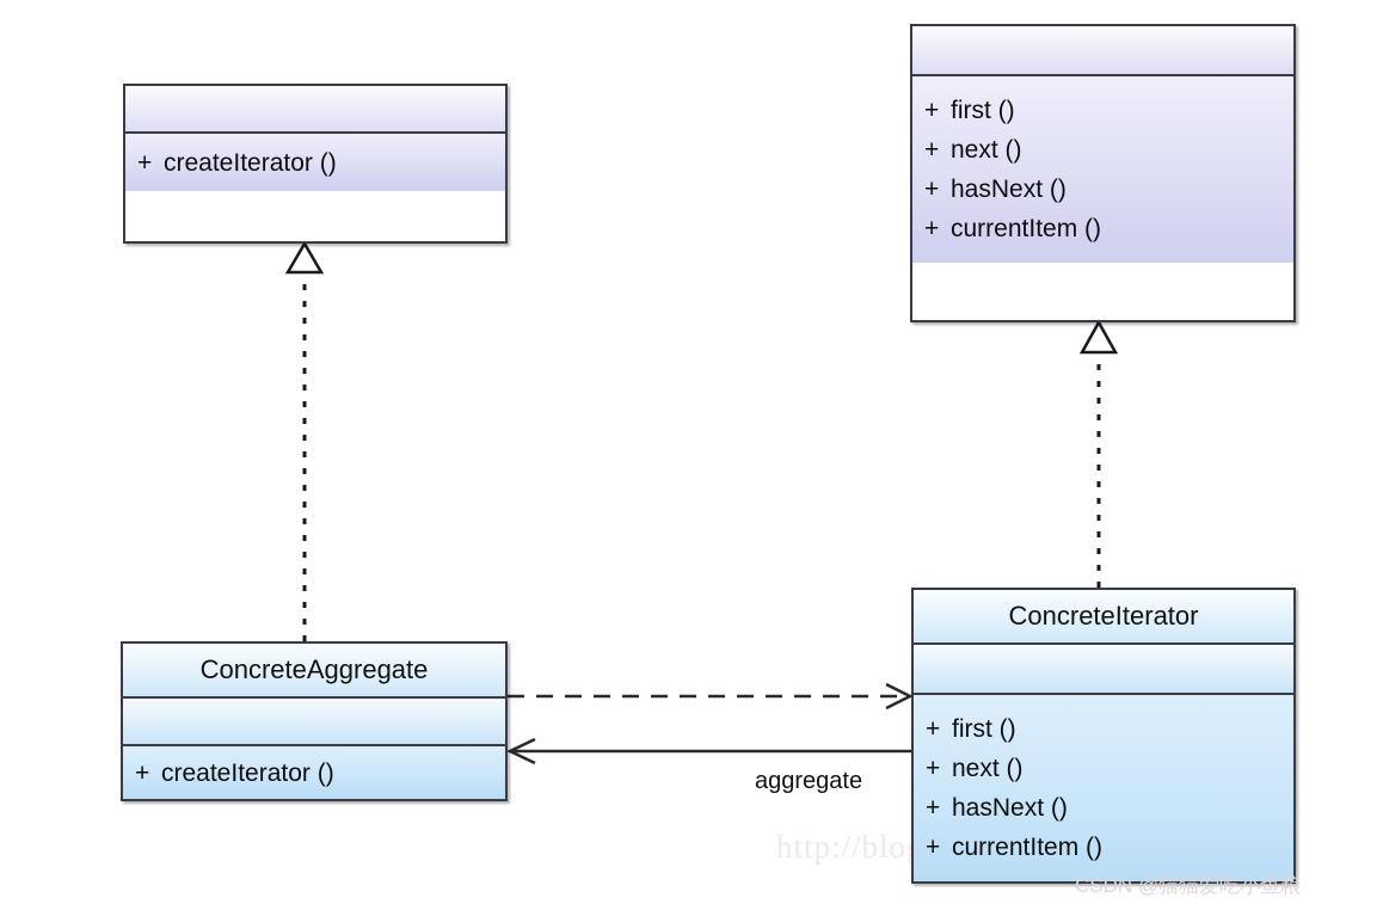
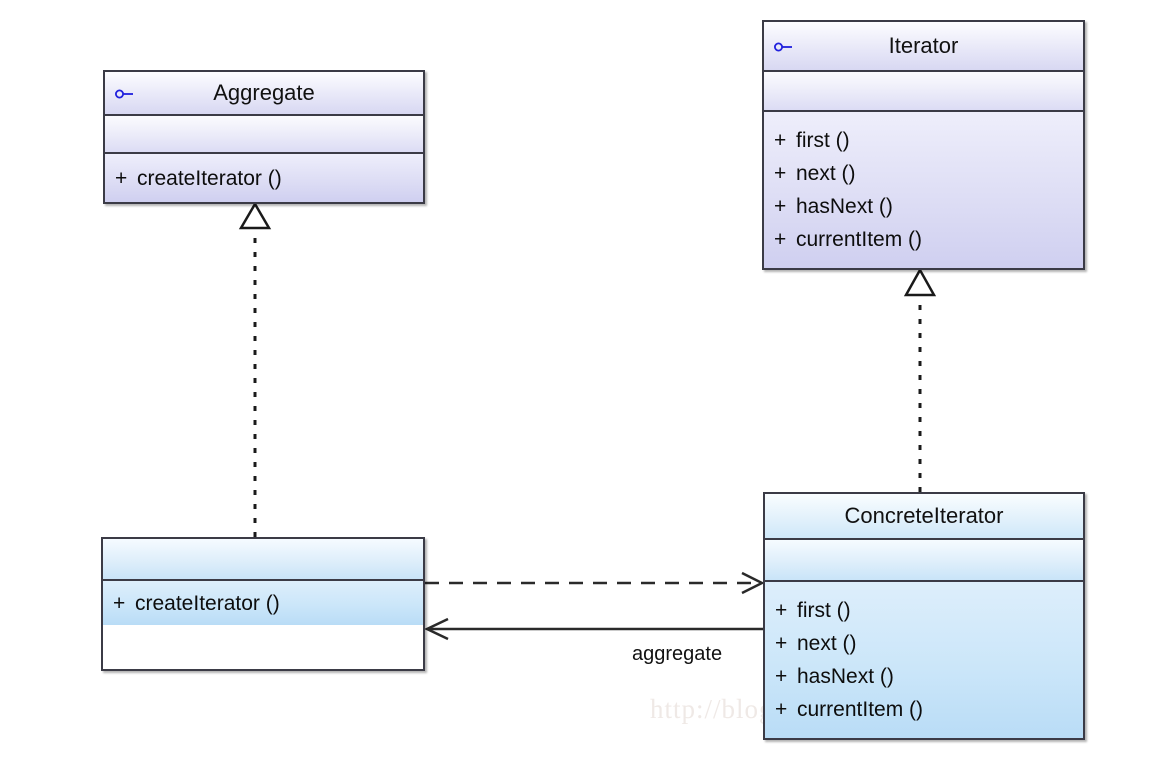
+ Aggregate
  + createIterator ()
+ Iterator
  + first ()
  + next ()
  + hasNext ()
  + currentItem ()
- ConcreteAggregate
  + createIterator ()
  ConcreteIterator
  + first ()
  + next ()
  + hasNext ()
  + currentItem ()
  aggregate
- CSDN @猫猫爱吃小鱼粮
